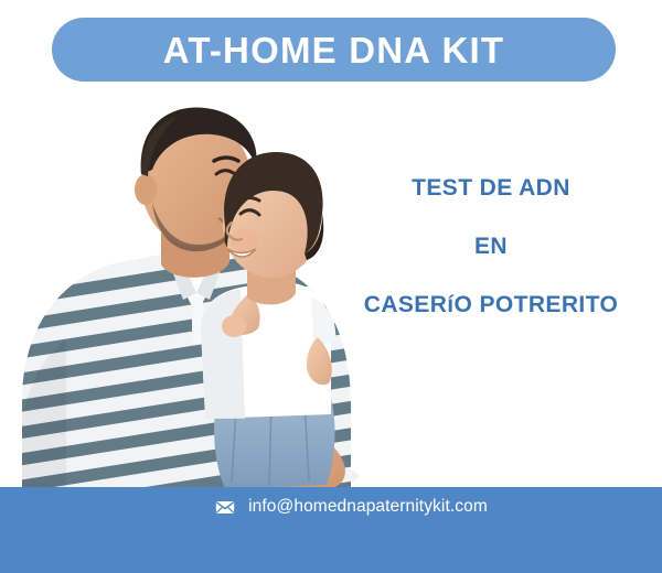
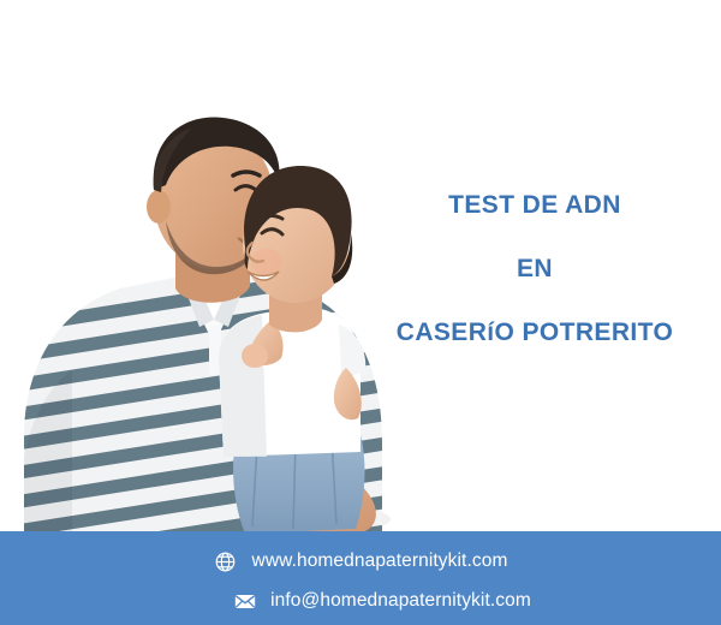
- AT-HOME DNA KIT
  TEST DE ADN
  EN
  CASERíO POTRERITO
+ www.homednapaternitykit.com
  info@homednapaternitykit.com
